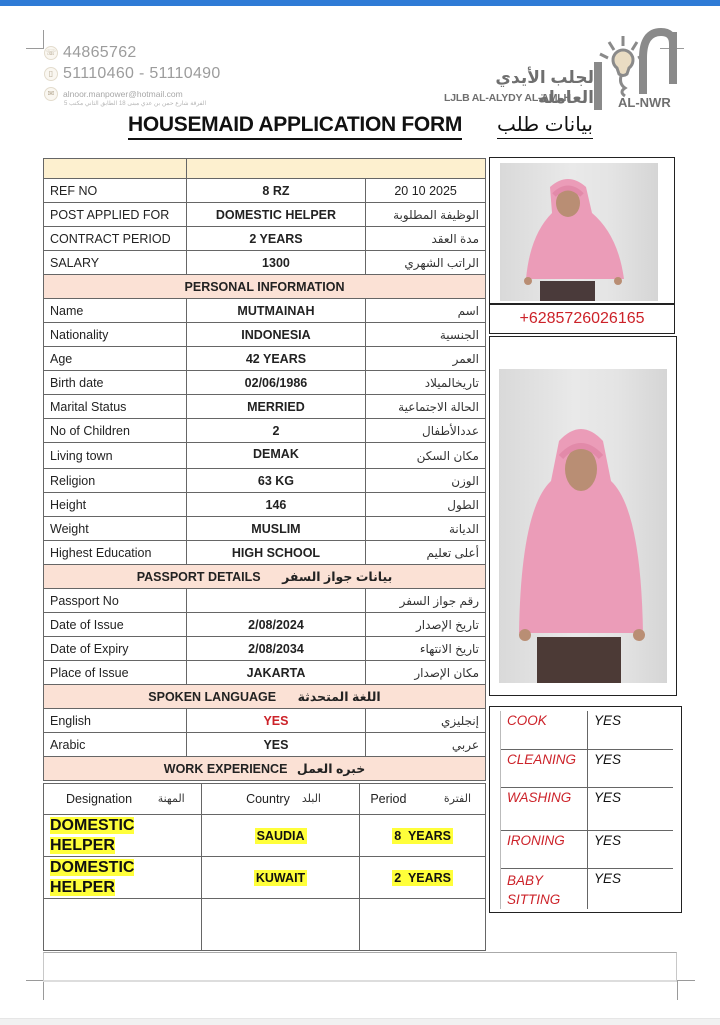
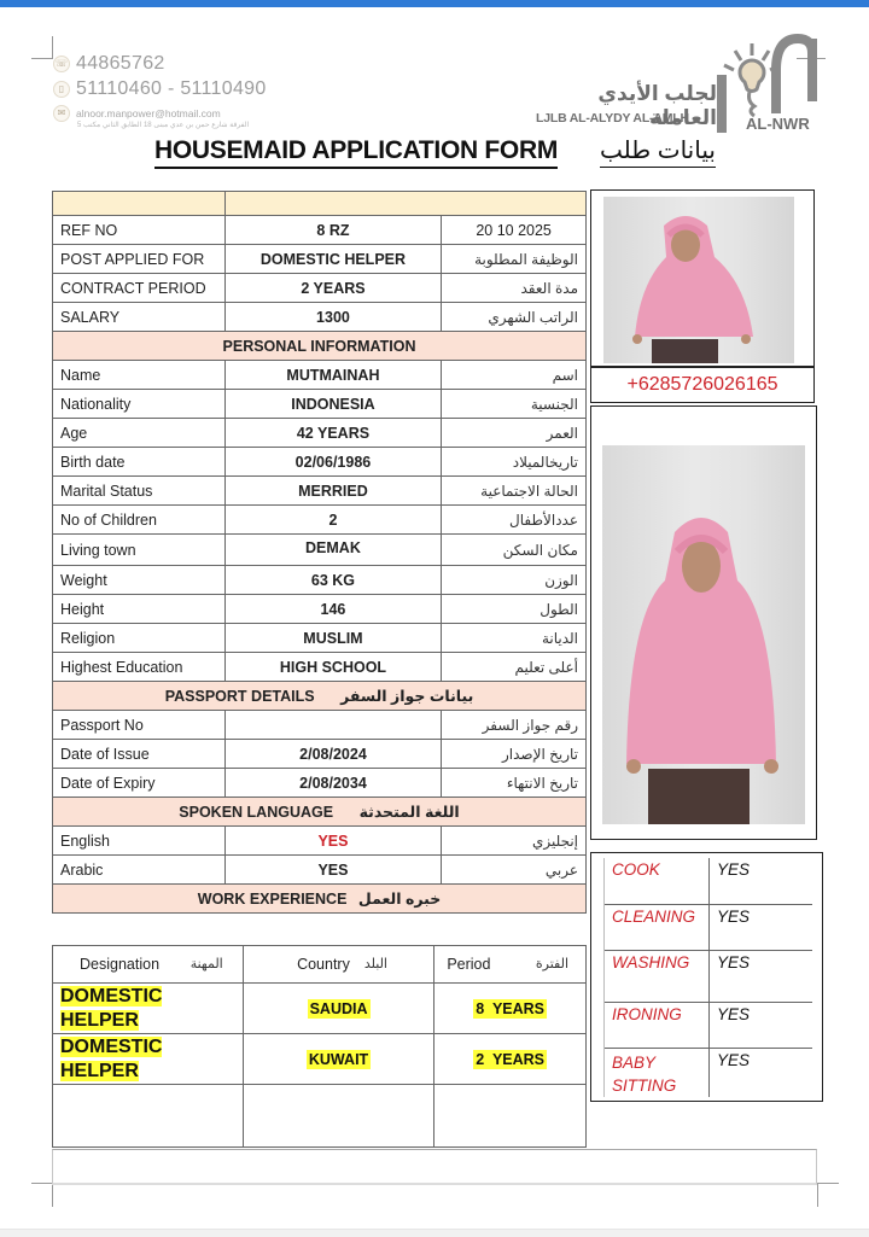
  ☏
  44865762
  ▯
  51110460 - 51110490
  ✉
  alnoor.manpower@hotmail.com
  لجلب الأيدي العاملة
  LJLB AL-ALYDY AL-AMLH
  AL-NWR
  HOUSEMAID APPLICATION FORM
  بيانات طلب
  REF NO	8 RZ	20 10 2025
  POST APPLIED FOR	DOMESTIC HELPER	الوظيفة المطلوبة
  CONTRACT PERIOD	2 YEARS	مدة العقد
  SALARY	1300	الراتب الشهري
  PERSONAL INFORMATION
  Name	MUTMAINAH	اسم
  Nationality	INDONESIA	الجنسية
  Age	42 YEARS	العمر
  Birth date	02/06/1986	تاريخالميلاد
  Marital Status	MERRIED	الحالة الاجتماعية
  No of Children	2	عددالأطفال
  Living town	DEMAK	مكان السكن
- Religion	63 KG	الوزن
+ Weight	63 KG	الوزن
  Height	146	الطول
- Weight	MUSLIM	الديانة
+ Religion	MUSLIM	الديانة
  Highest Education	HIGH SCHOOL	أعلى تعليم
  PASSPORT DETAILS بيانات جواز السفر
  Passport No		رقم جواز السفر
  Date of Issue	2/08/2024	تاريخ الإصدار
  Date of Expiry	2/08/2034	تاريخ الانتهاء
- Place of Issue	JAKARTA	مكان الإصدار
  SPOKEN LANGUAGE اللغة المتحدثة
  English	YES	إنجليزي
  Arabic	YES	عربي
  WORK EXPERIENCE خبره العمل
  Designation المهنة	Country البلد	Period الفترة
  DOMESTIC HELPER	SAUDIA	8 YEARS
  DOMESTIC HELPER	KUWAIT	2 YEARS
  +6285726026165
  COOK	YES
  CLEANING	YES
  WASHING	YES
  IRONING	YES
  BABY SITTING	YES
